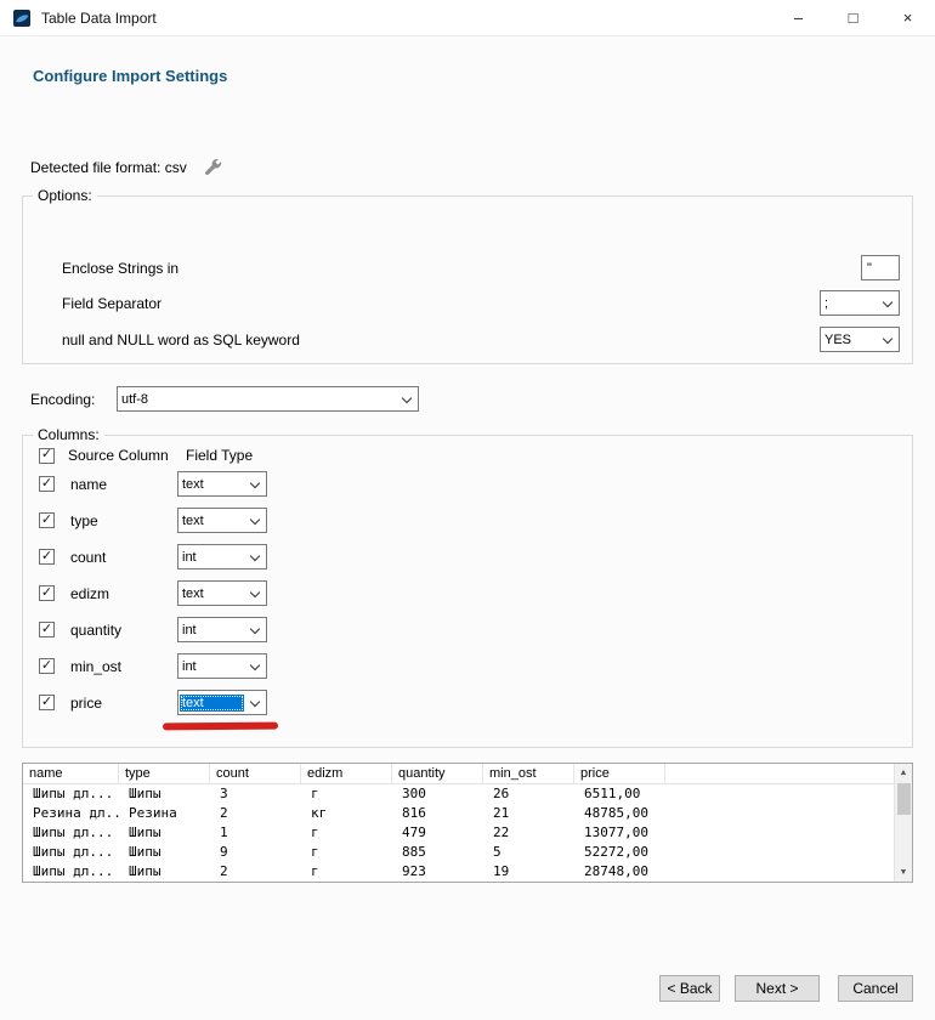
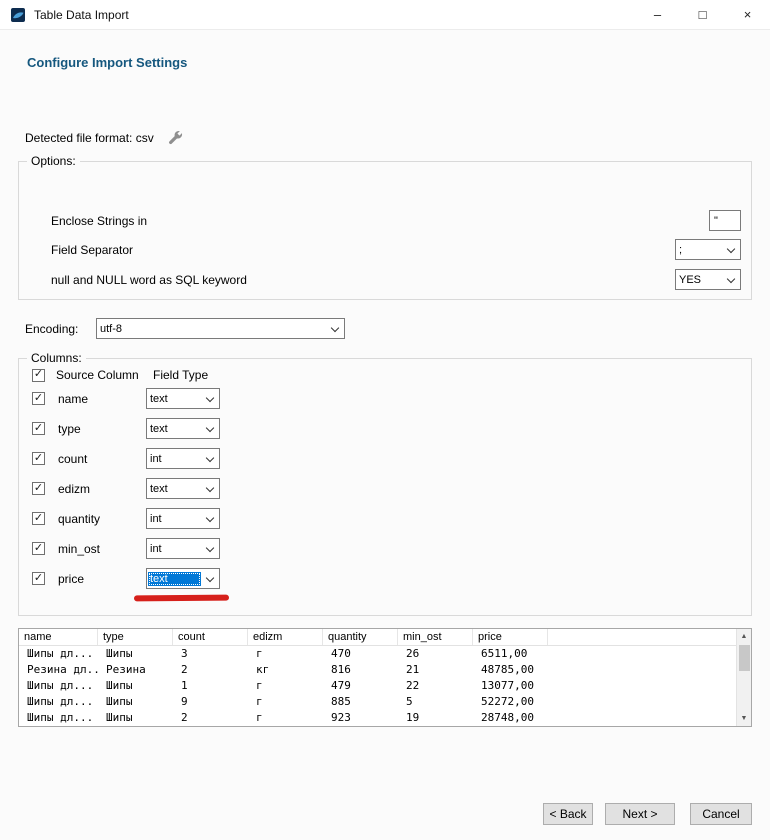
  Table Data Import
  –
  □
  ×
  Configure Import Settings
  Detected file format: csv
  Options:
  Enclose Strings in
  "
  Field Separator
  ;
  null and NULL word as SQL keyword
  YES
  Encoding:
  utf-8
  Columns:
  ✓
  Source Column
  Field Type
  ✓
  name
  text
  ✓
  type
  text
  ✓
  count
  int
  ✓
  edizm
  text
  ✓
  quantity
  int
  ✓
  min_ost
  int
  ✓
  price
  text
  name
  type
  count
  edizm
  quantity
  min_ost
  price
  Шипы дл...
  Шипы
  3
  г
- 300
+ 470
  26
  6511,00
  Резина дл..
  Резина
  2
  кг
  816
  21
  48785,00
  Шипы дл...
  Шипы
  1
  г
  479
  22
  13077,00
  Шипы дл...
  Шипы
  9
  г
  885
  5
  52272,00
  Шипы дл...
  Шипы
  2
  г
  923
  19
  28748,00
  < Back
  Next >
  Cancel
